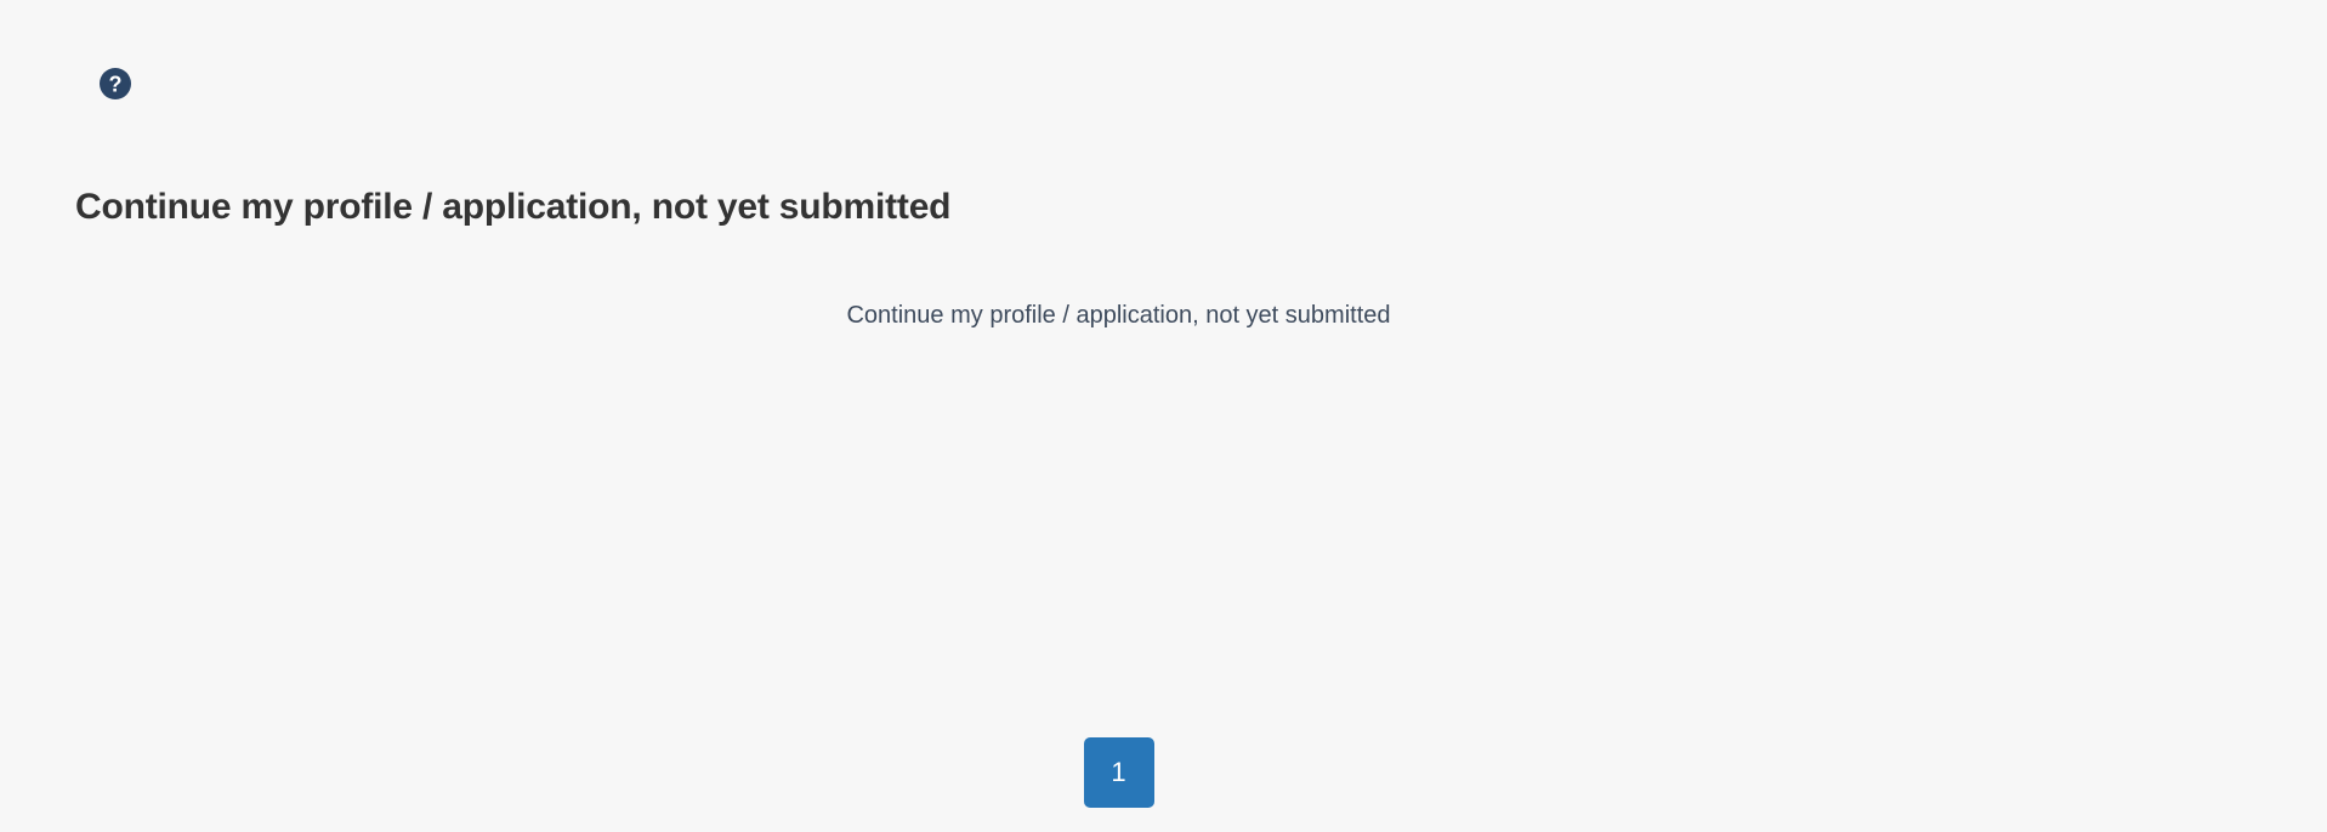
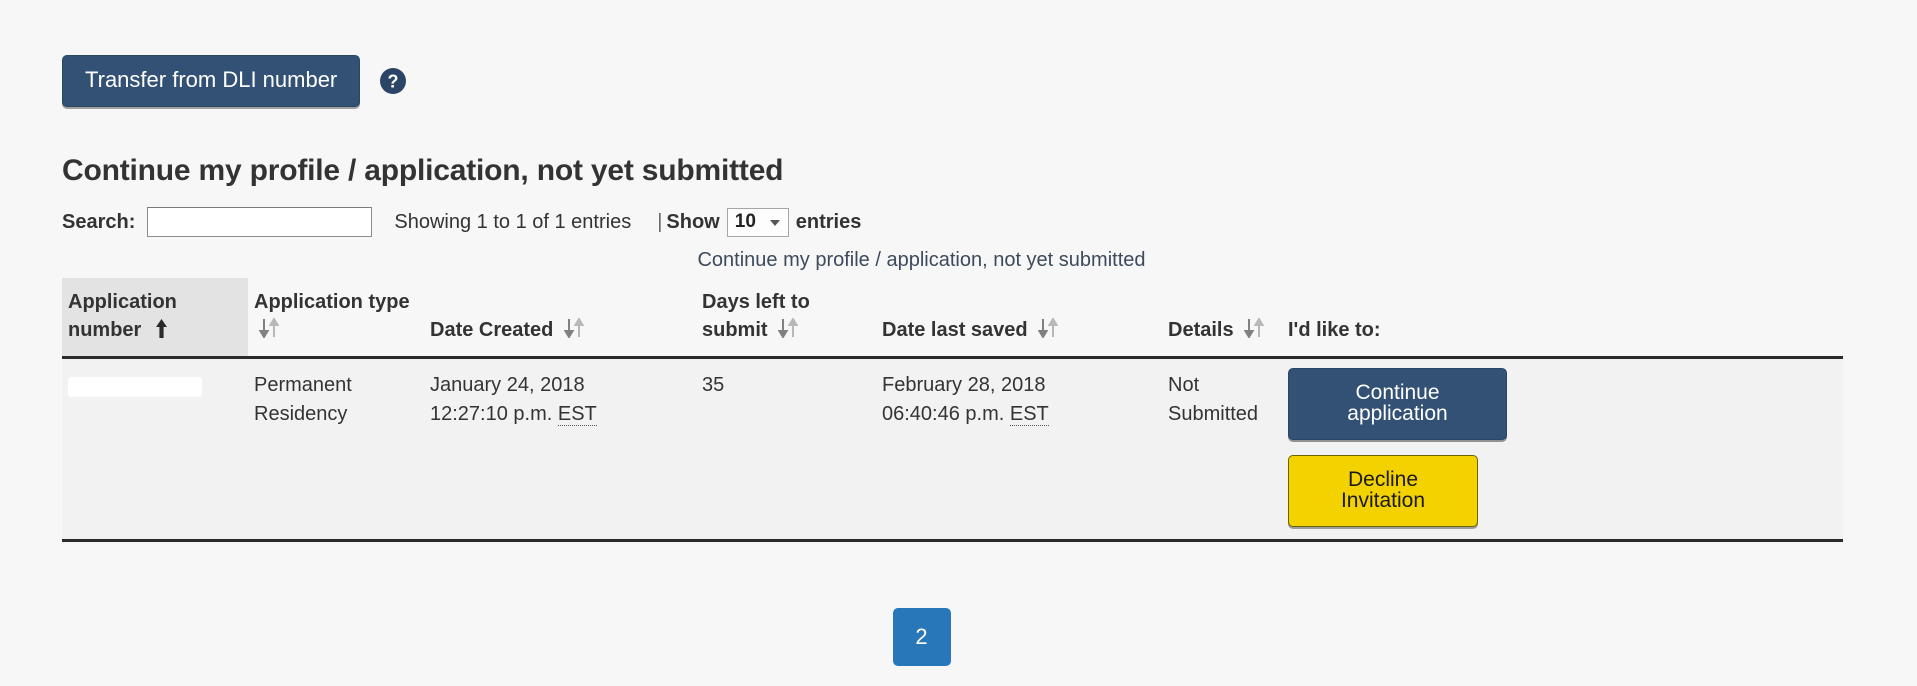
+ Transfer from DLI number
  ?
  Continue my profile / application, not yet submitted
+ Search:
+ Showing 1 to 1 of 1 entries
+ |
+ Show
+ 10
+ entries
  Continue my profile / application, not yet submitted
+ Application number	Application type	Date Created	Days left to submit	Date last saved	Details	I'd like to:
+ 	Permanent Residency	January 24, 2018 12:27:10 p.m. EST	35	February 28, 2018 06:40:46 p.m. EST	Not Submitted	Continue application Decline Invitation
- 1
+ 2
